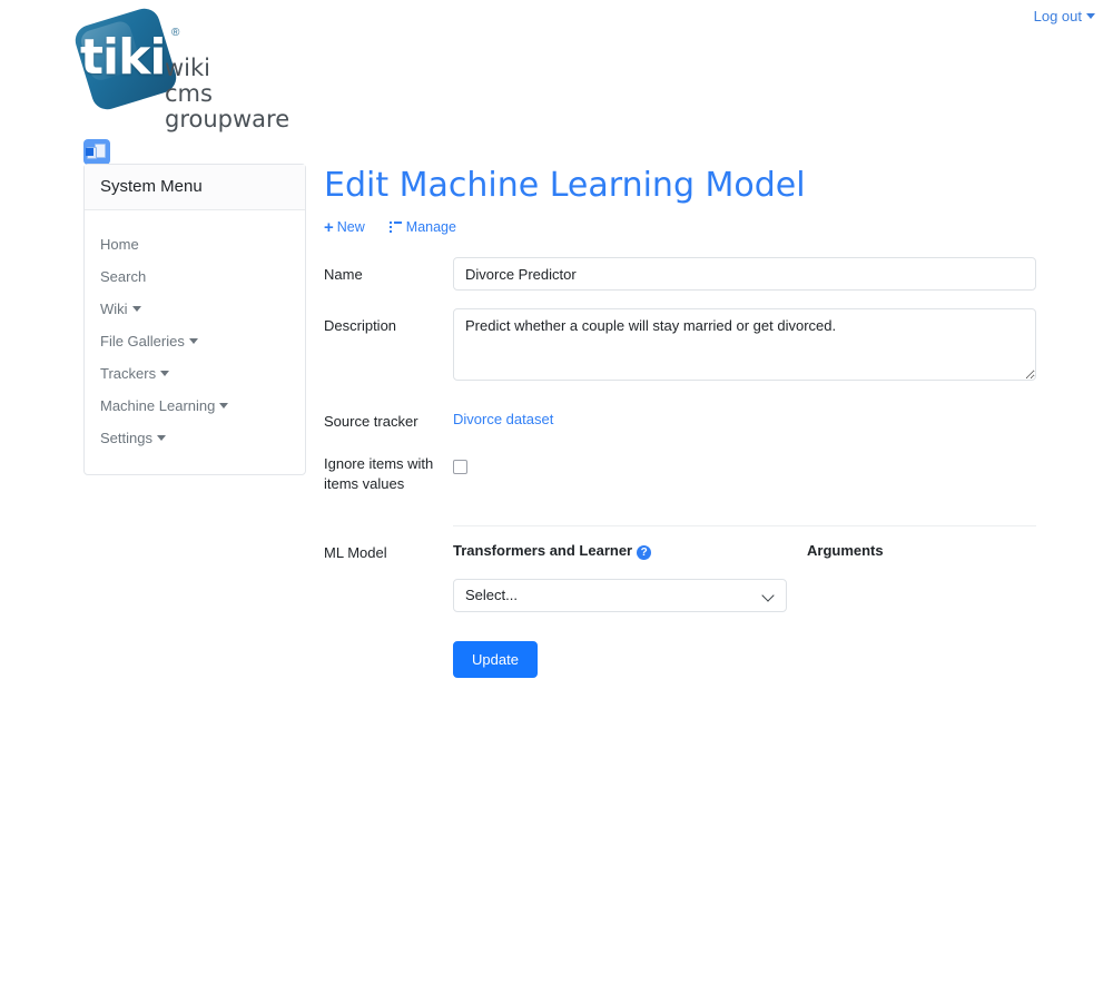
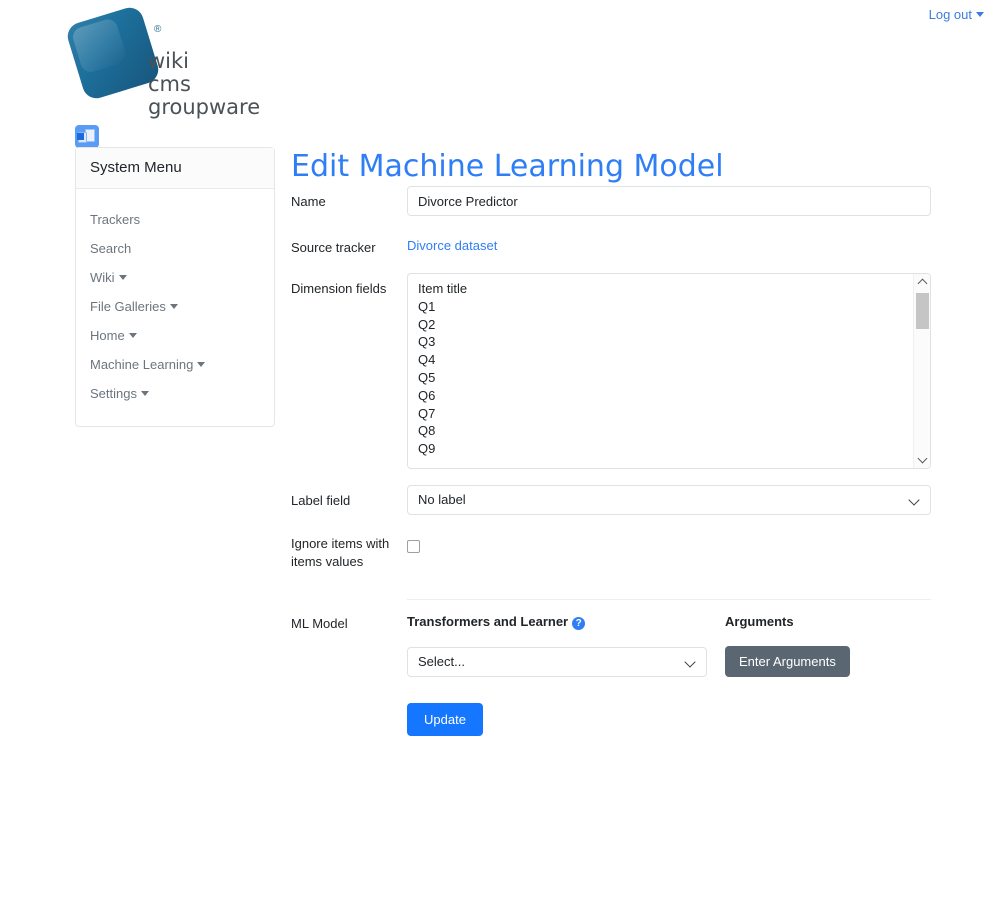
  Log out
- tiki
  ®
  wiki
  cms
  groupware
  System Menu
- Home
+ Trackers
  Search
  Wiki
  File Galleries
- Trackers
+ Home
  Machine Learning
  Settings
  Edit Machine Learning Model
- + New Manage
  Name
  Divorce Predictor
- Description
- Predict whether a couple will stay married or get divorced.
  Source tracker
  Divorce dataset
+ Dimension fields
+ Item title
+ Q1
+ Q2
+ Q3
+ Q4
+ Q5
+ Q6
+ Q7
+ Q8
+ Q9
+ Label field
+ No label
  Ignore items with items values
  ML Model
  Transformers and Learner ?
  Select...
  Arguments
+ Enter Arguments
  Update
